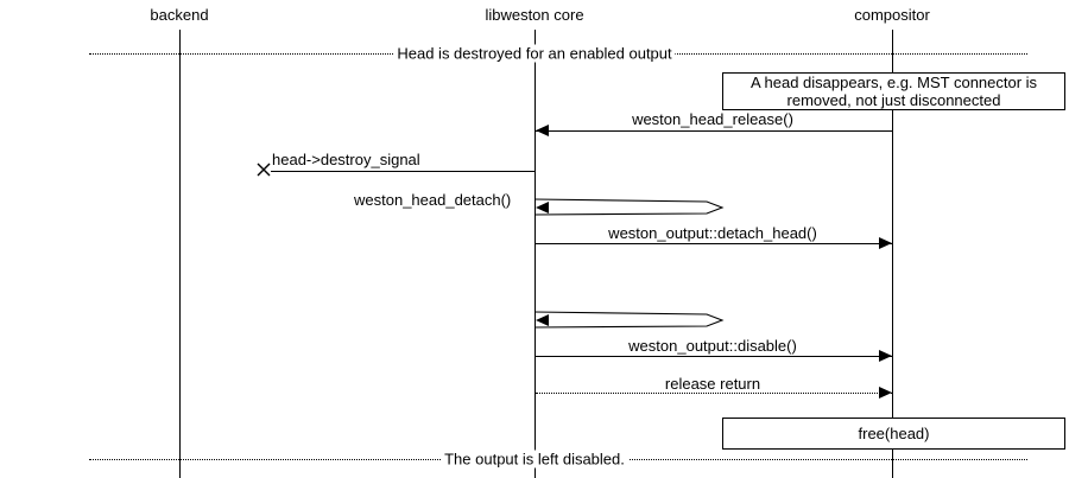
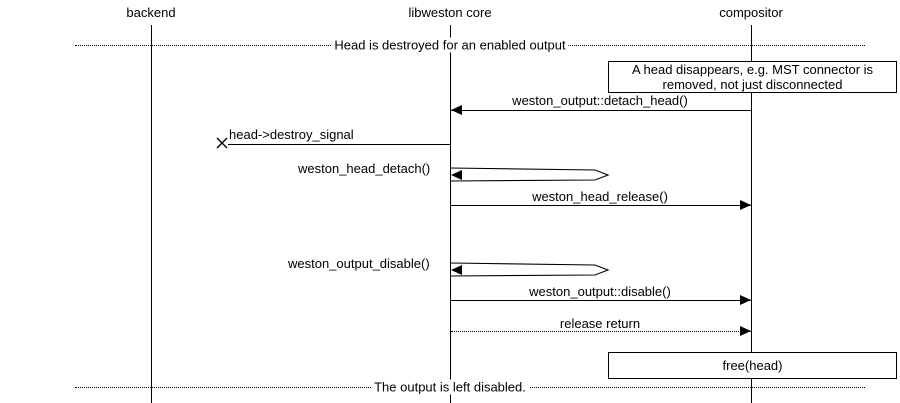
  backend
  libweston core
  compositor
  Head is destroyed for an enabled output
  A head disappears, e.g. MST connector is removed, not just disconnected
- weston_head_release()
+ weston_output::detach_head()
  head->destroy_signal
  weston_head_detach()
- weston_output::detach_head()
+ weston_head_release()
+ weston_output_disable()
  weston_output::disable()
  release return
  free(head)
  The output is left disabled.
